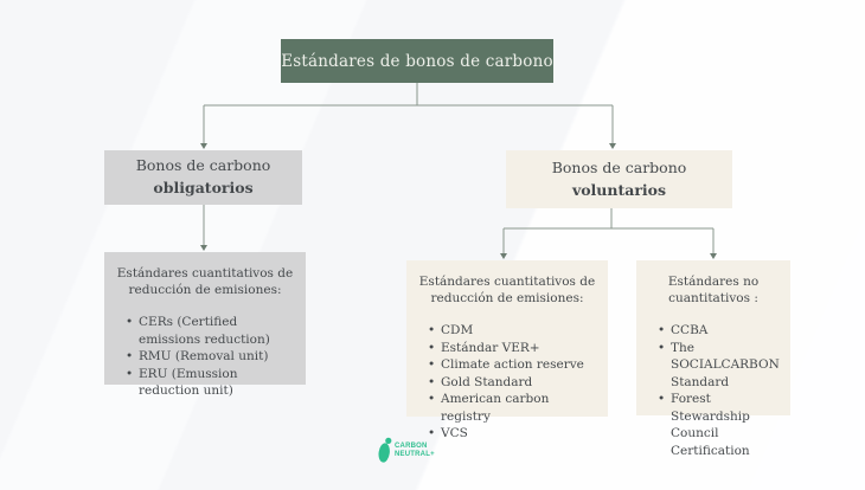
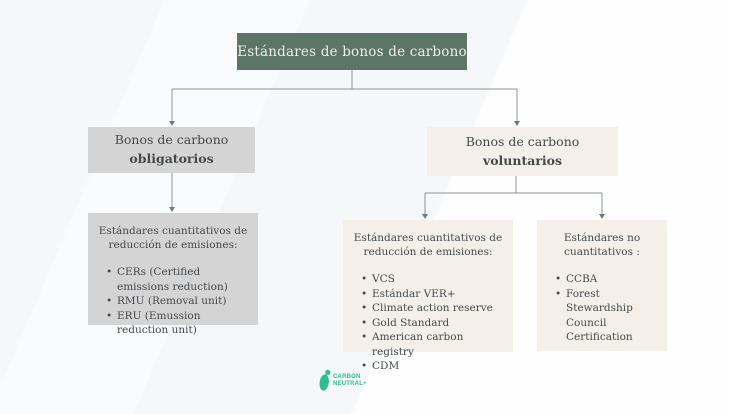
  Estándares de bonos de carbono
  Bonos de carbono
  obligatorios
  Bonos de carbono
  voluntarios
  Estándares cuantitativos de reducción de emisiones:
  CERs (Certified emissions reduction)
  RMU (Removal unit)
  ERU (Emussion reduction unit)
  Estándares cuantitativos de reducción de emisiones:
- CDM
+ VCS
  Estándar VER+
  Climate action reserve
  Gold Standard
  American carbon registry
- VCS
+ CDM
  Estándares no cuantitativos :
  CCBA
- The SOCIALCARBON Standard
  Forest Stewardship Council Certification
